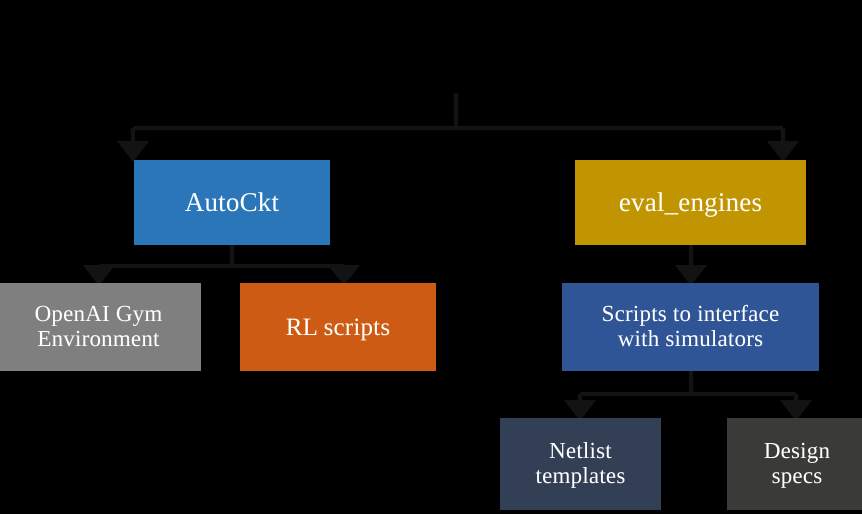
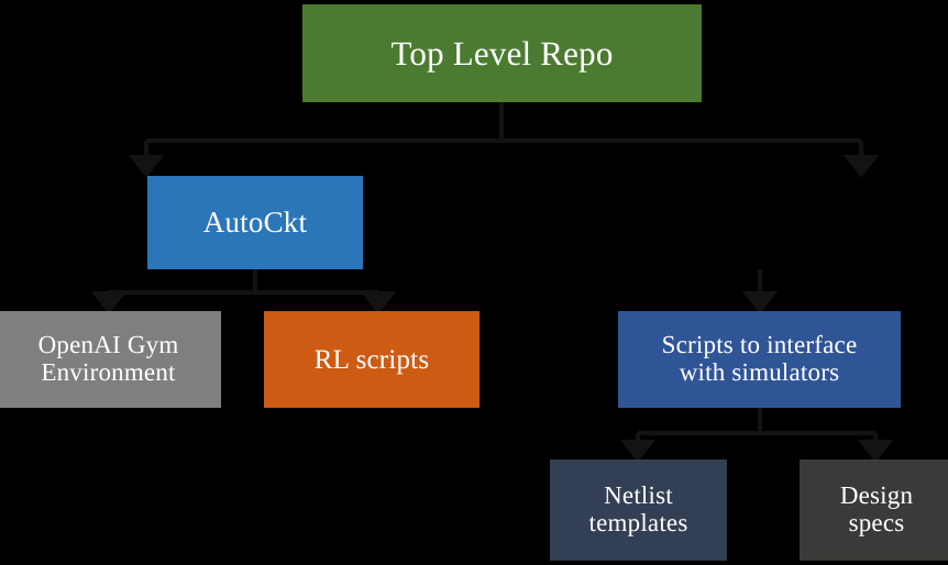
+ Top Level Repo
  AutoCkt
- eval_engines
  OpenAI Gym
  Environment
  RL scripts
  Scripts to interface
  with simulators
  Netlist
  templates
  Design
  specs
